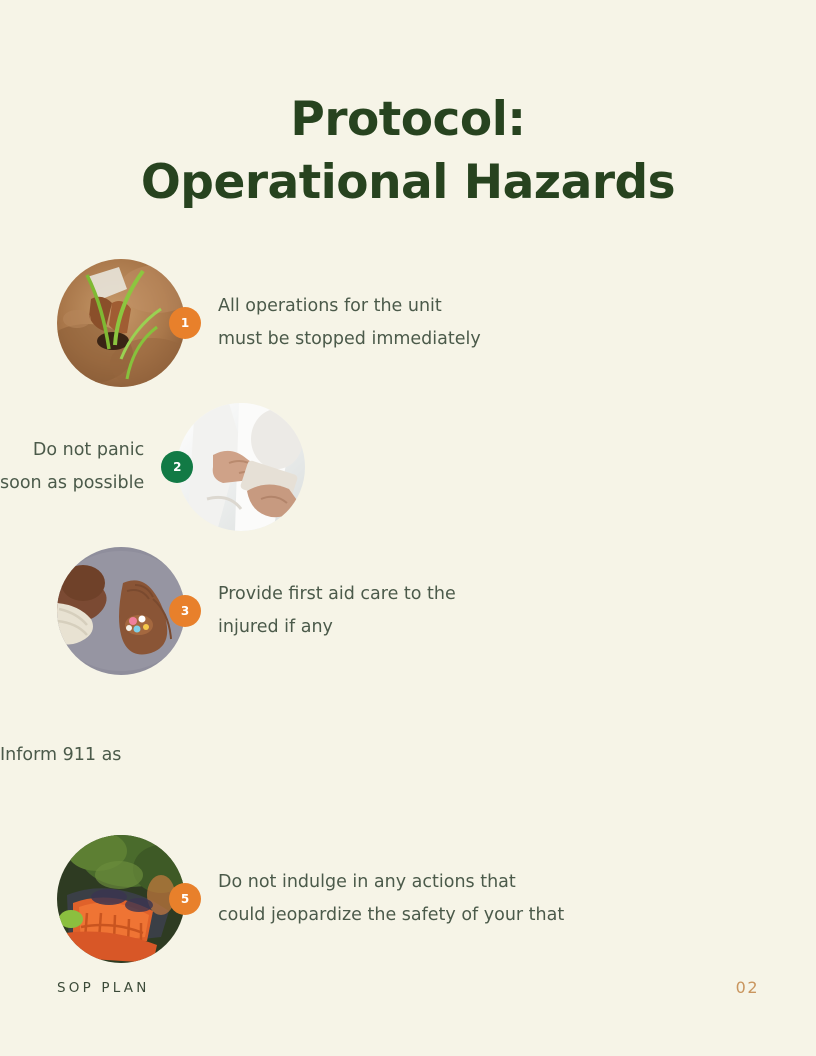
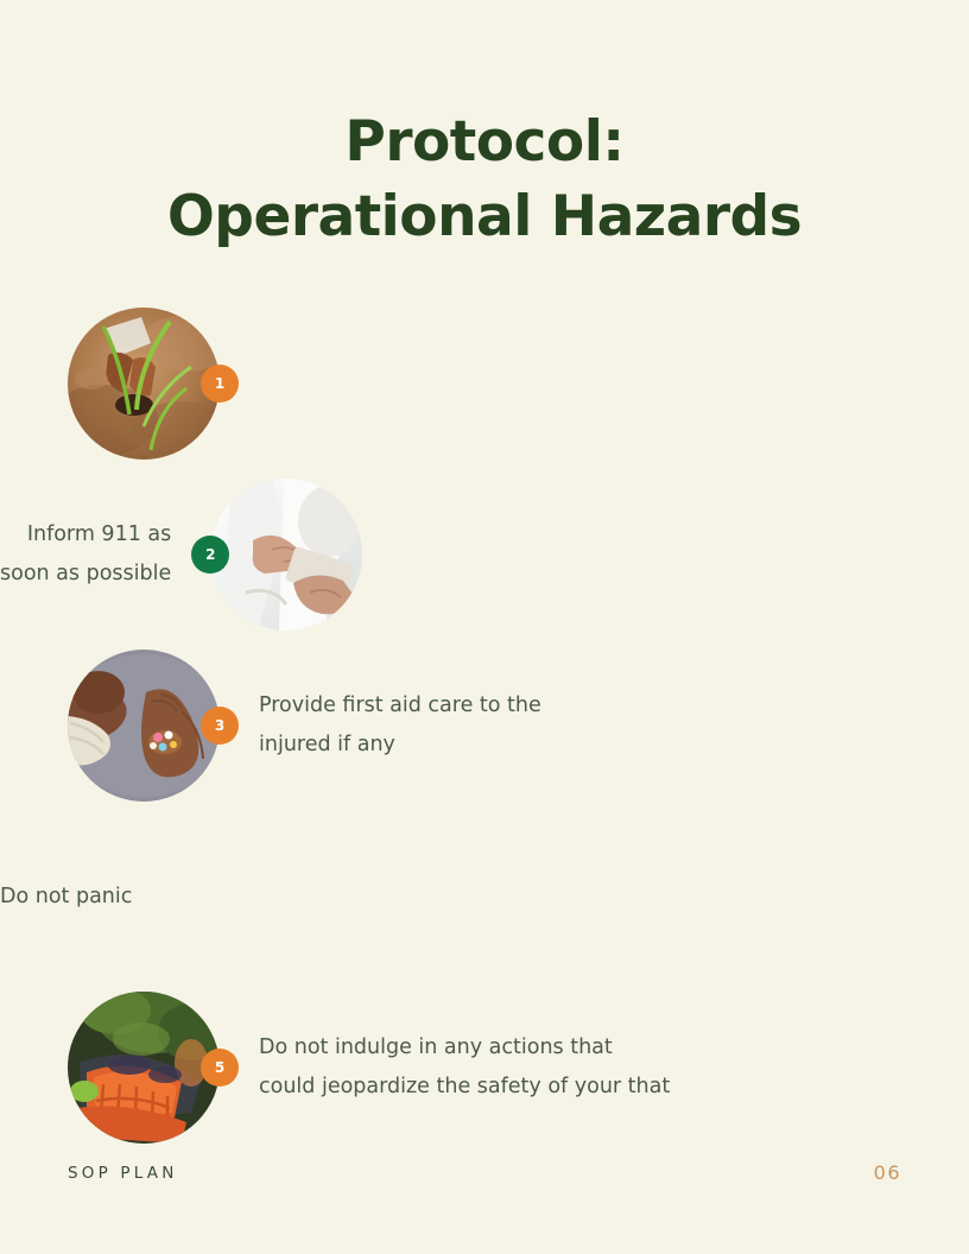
  Protocol:
  Operational Hazards
  1
- All operations for the unit
- must be stopped immediately
  2
- Do not panic
+ Inform 911 as
  soon as possible
  3
  Provide first aid care to the
  injured if any
- Inform 911 as
+ Do not panic
  5
  Do not indulge in any actions that
  could jeopardize the safety of your that
  SOP PLAN
- 02
+ 06
